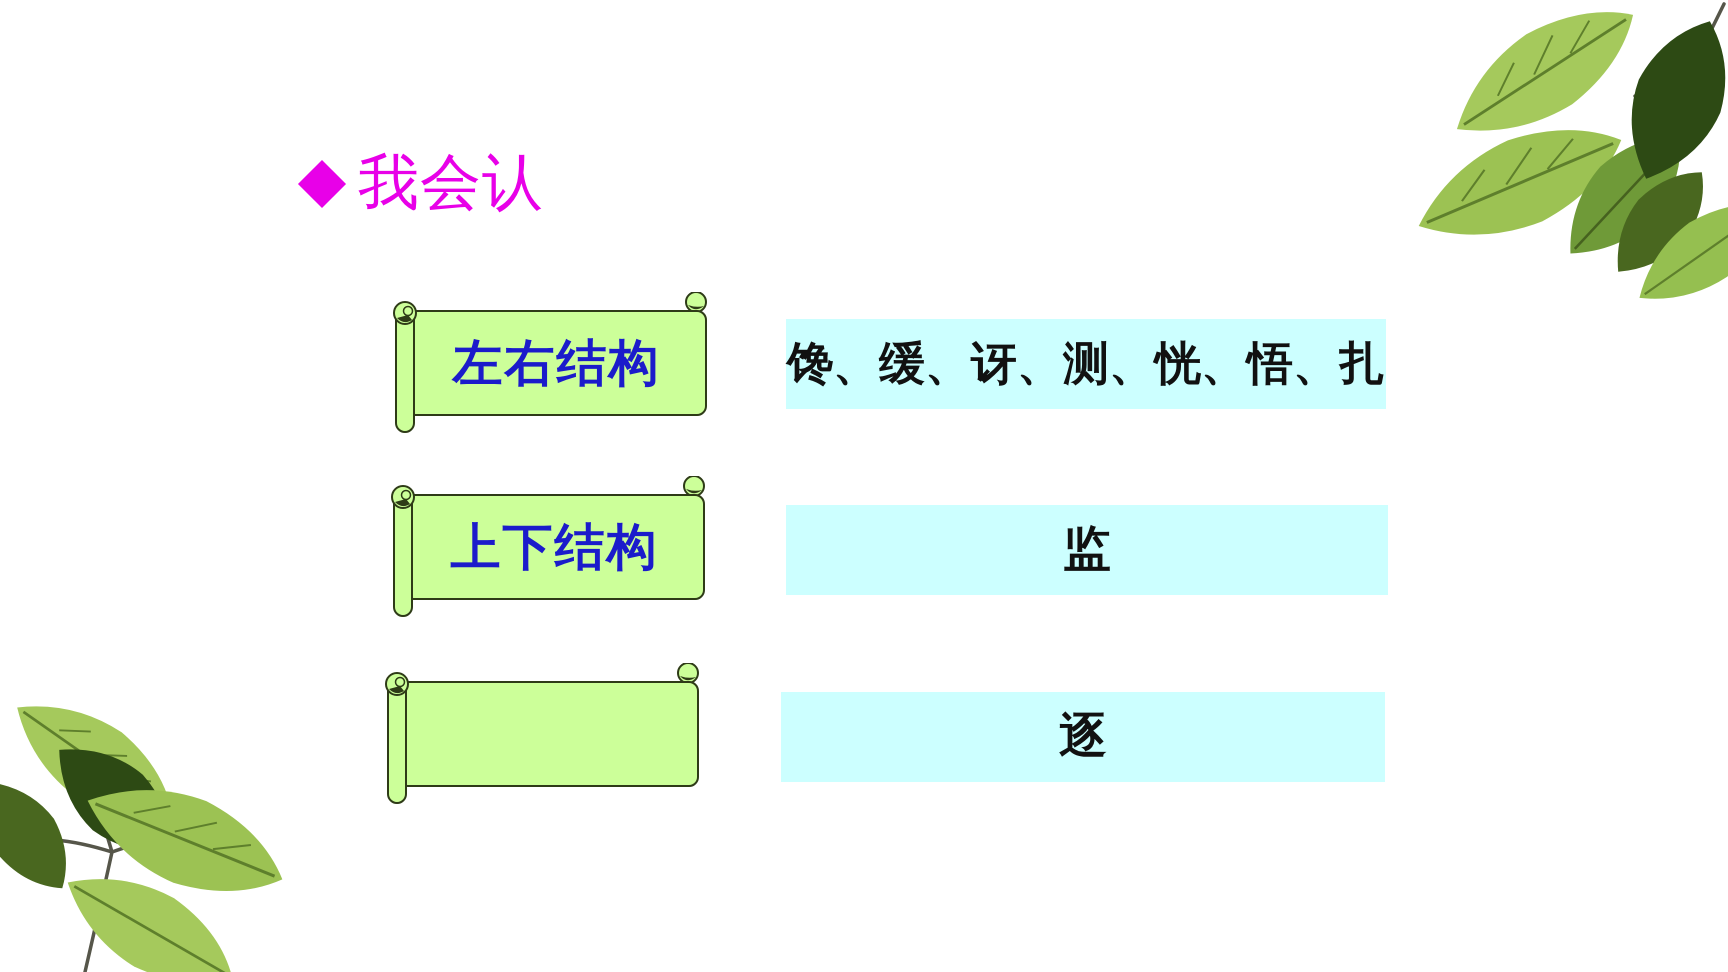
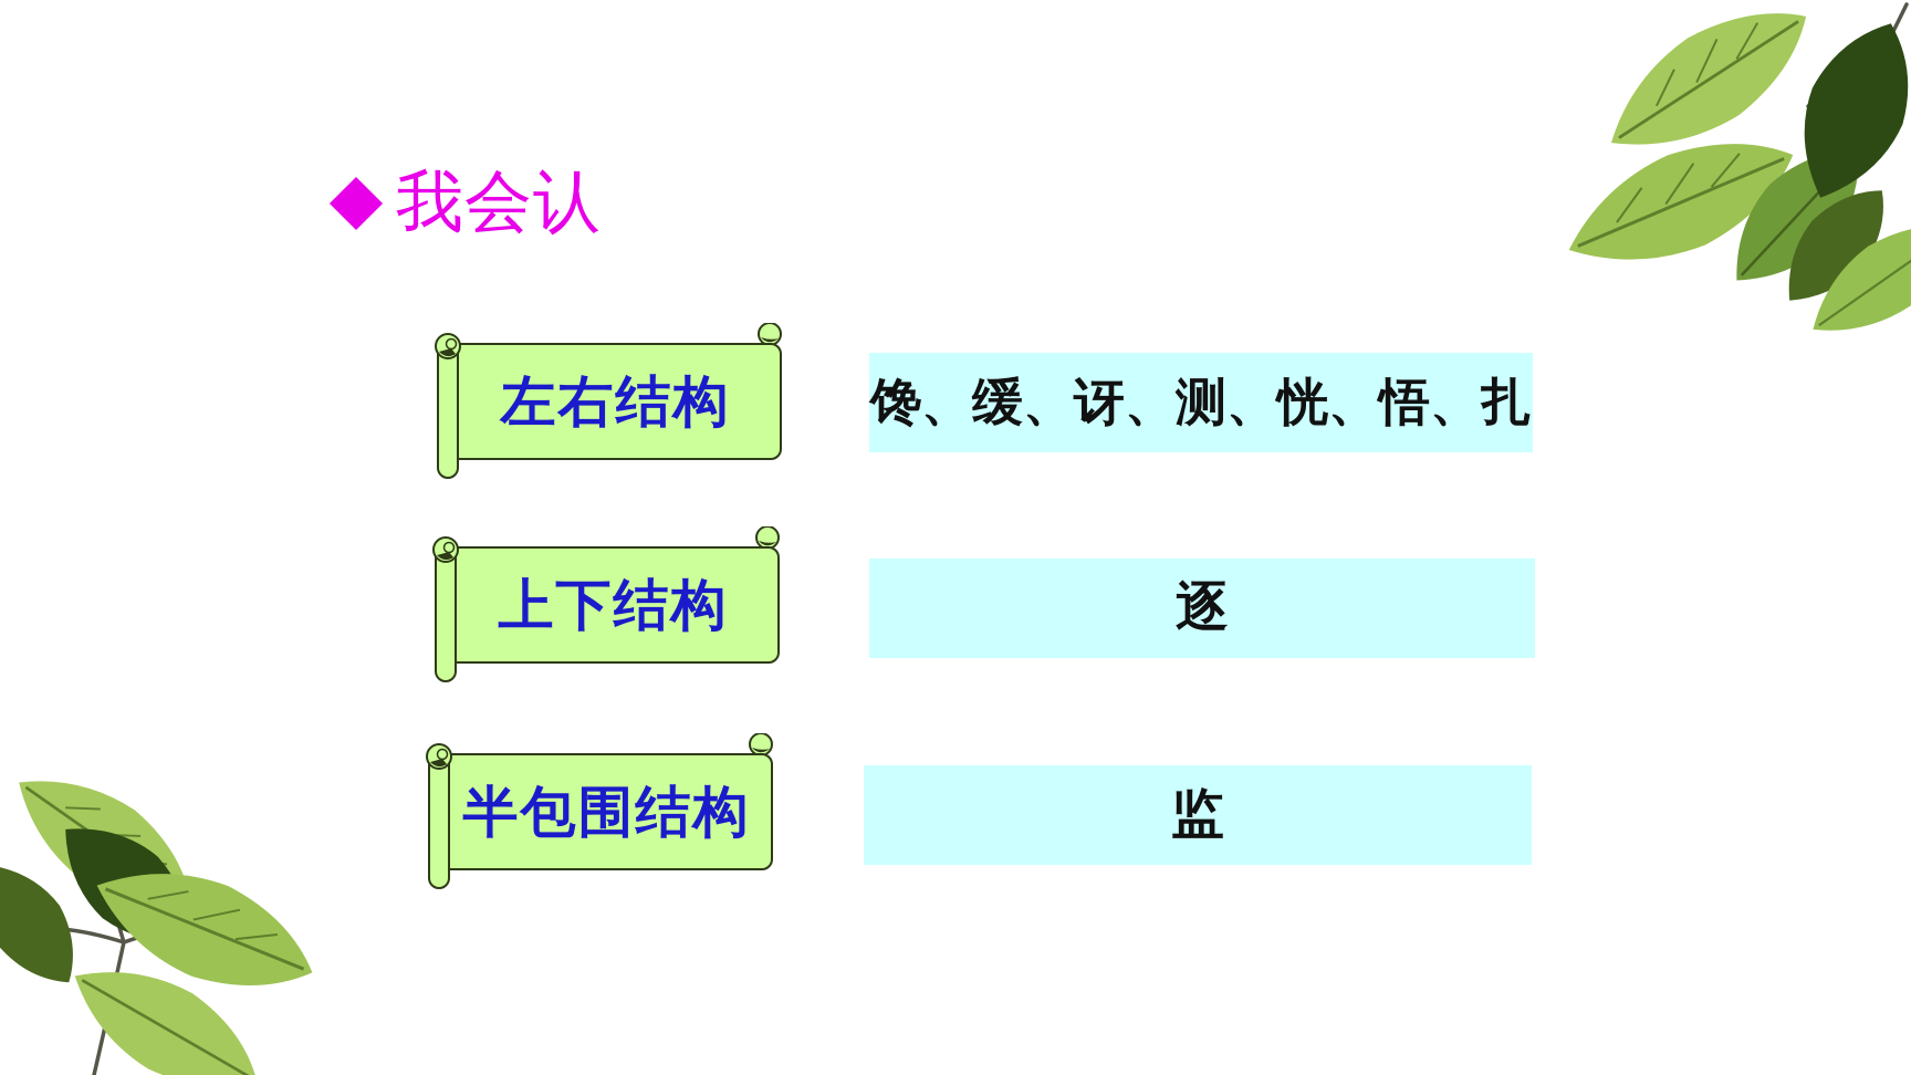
  我会认
  左右结构
  馋、缓、讶、测、恍、悟、扎
  上下结构
- 监
+ 逐
+ 半包围结构
- 逐
+ 监
